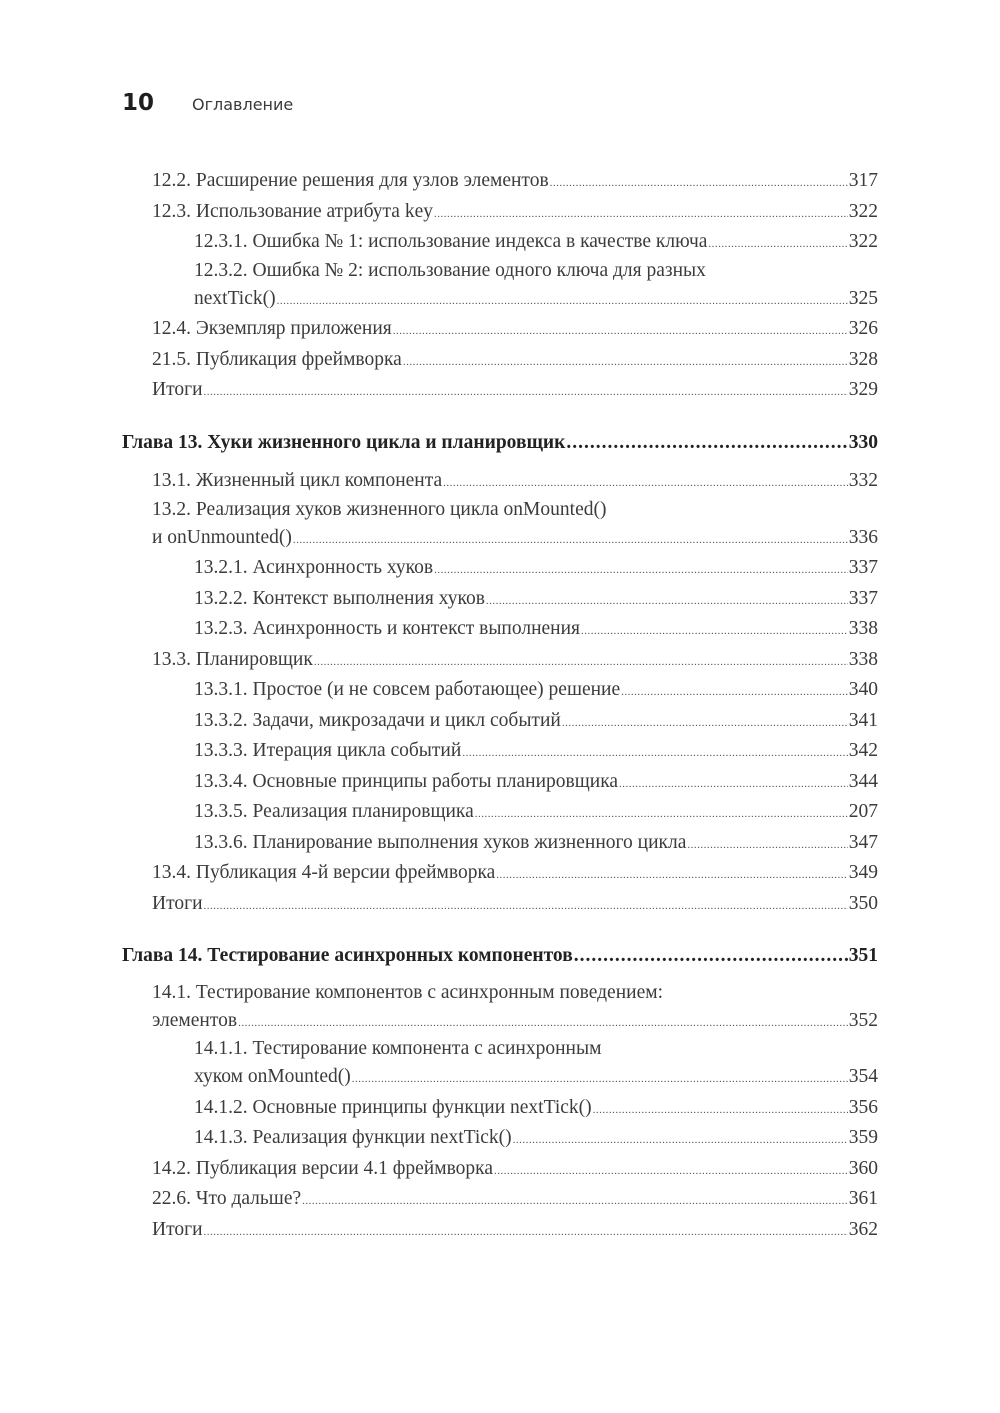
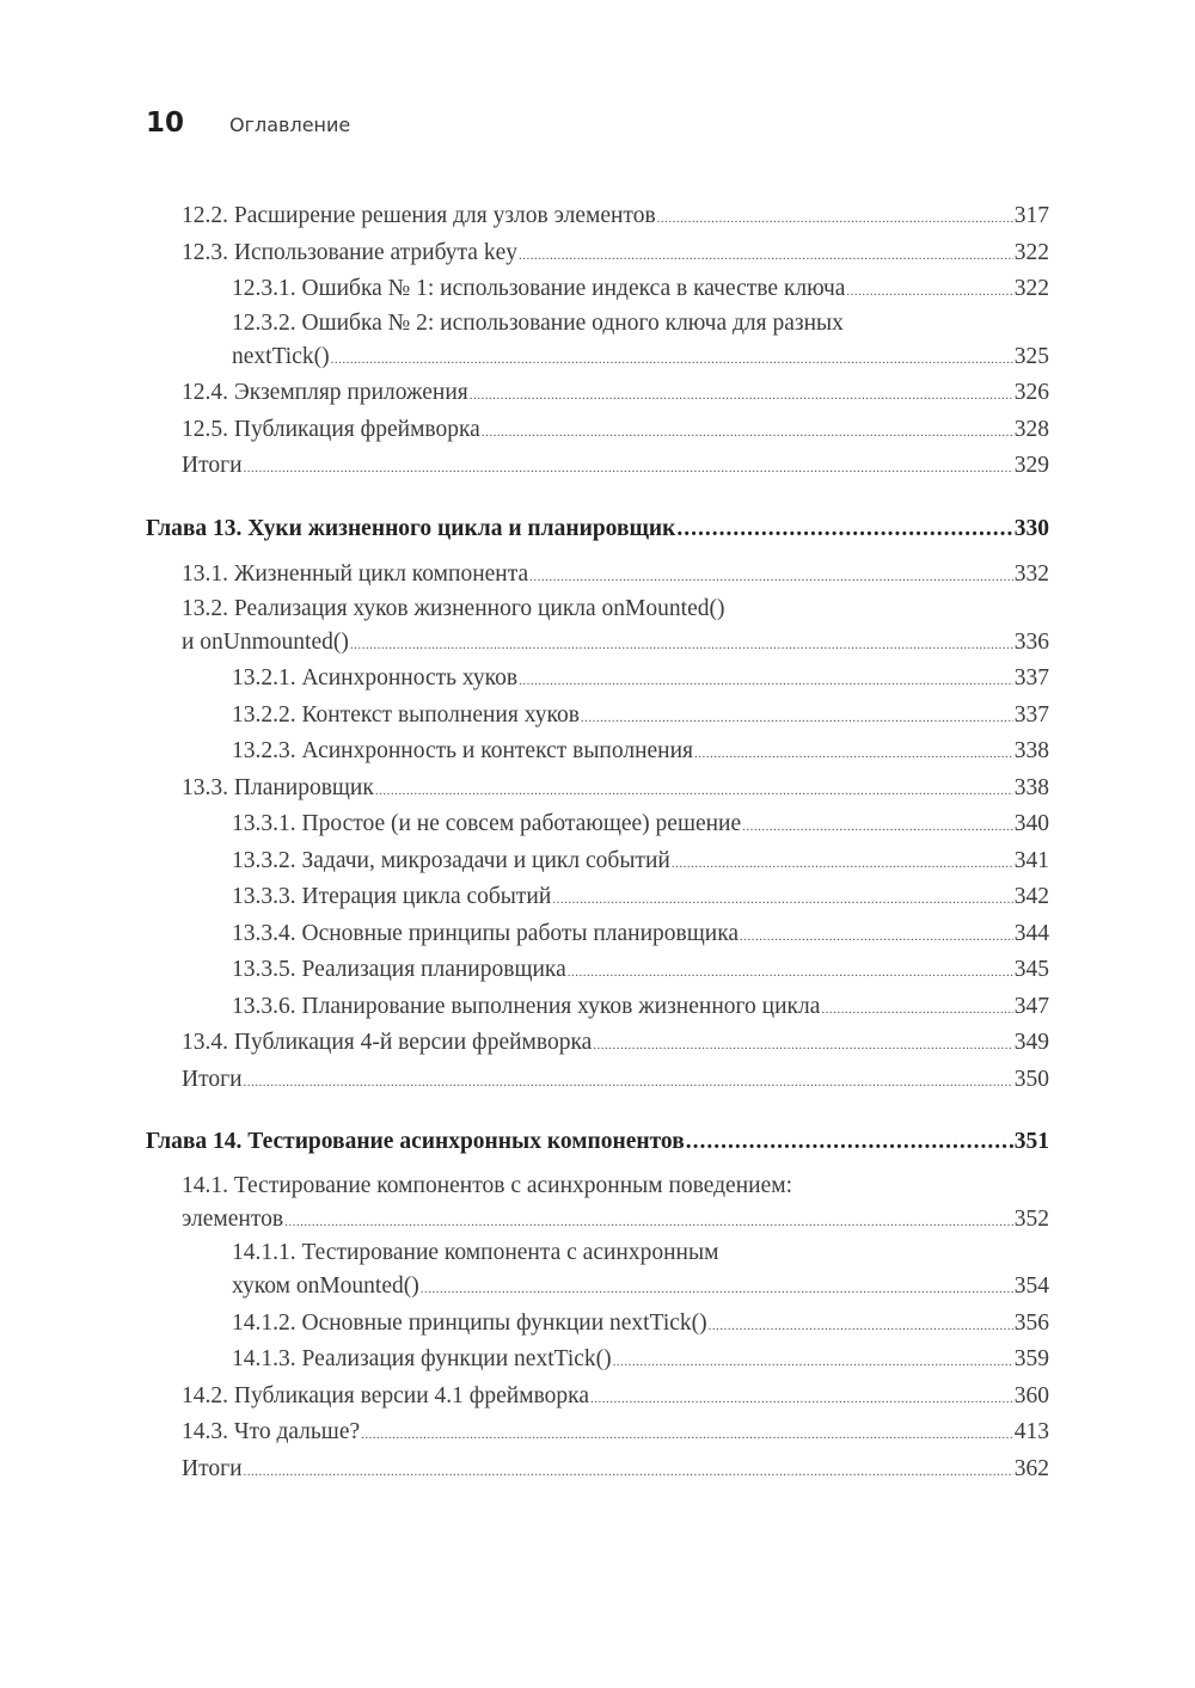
  10
  Оглавление
  12.2. Расширение решения для узлов элементов
  317
  12.3. Использование атрибута key
  322
  12.3.1. Ошибка № 1: использование индекса в качестве ключа
  322
  12.3.2. Ошибка № 2: использование одного ключа для разных
  nextTick()
  325
  12.4. Экземпляр приложения
  326
- 21.5. Публикация фреймворка
+ 12.5. Публикация фреймворка
  328
  Итоги
  329
  Глава 13. Хуки жизненного цикла и планировщик
  330
  13.1. Жизненный цикл компонента
  332
  13.2. Реализация хуков жизненного цикла onMounted()
  и onUnmounted()
  336
  13.2.1. Асинхронность хуков
  337
  13.2.2. Контекст выполнения хуков
  337
  13.2.3. Асинхронность и контекст выполнения
  338
  13.3. Планировщик
  338
  13.3.1. Простое (и не совсем работающее) решение
  340
  13.3.2. Задачи, микрозадачи и цикл событий
  341
  13.3.3. Итерация цикла событий
  342
  13.3.4. Основные принципы работы планировщика
  344
  13.3.5. Реализация планировщика
- 207
+ 345
  13.3.6. Планирование выполнения хуков жизненного цикла
  347
  13.4. Публикация 4-й версии фреймворка
  349
  Итоги
  350
  Глава 14. Тестирование асинхронных компонентов
  351
  14.1. Тестирование компонентов с асинхронным поведением:
  элементов
  352
  14.1.1. Тестирование компонента с асинхронным
  хуком onMounted()
  354
  14.1.2. Основные принципы функции nextTick()
  356
  14.1.3. Реализация функции nextTick()
  359
  14.2. Публикация версии 4.1 фреймворка
  360
- 22.6. Что дальше?
+ 14.3. Что дальше?
- 361
+ 413
  Итоги
  362
